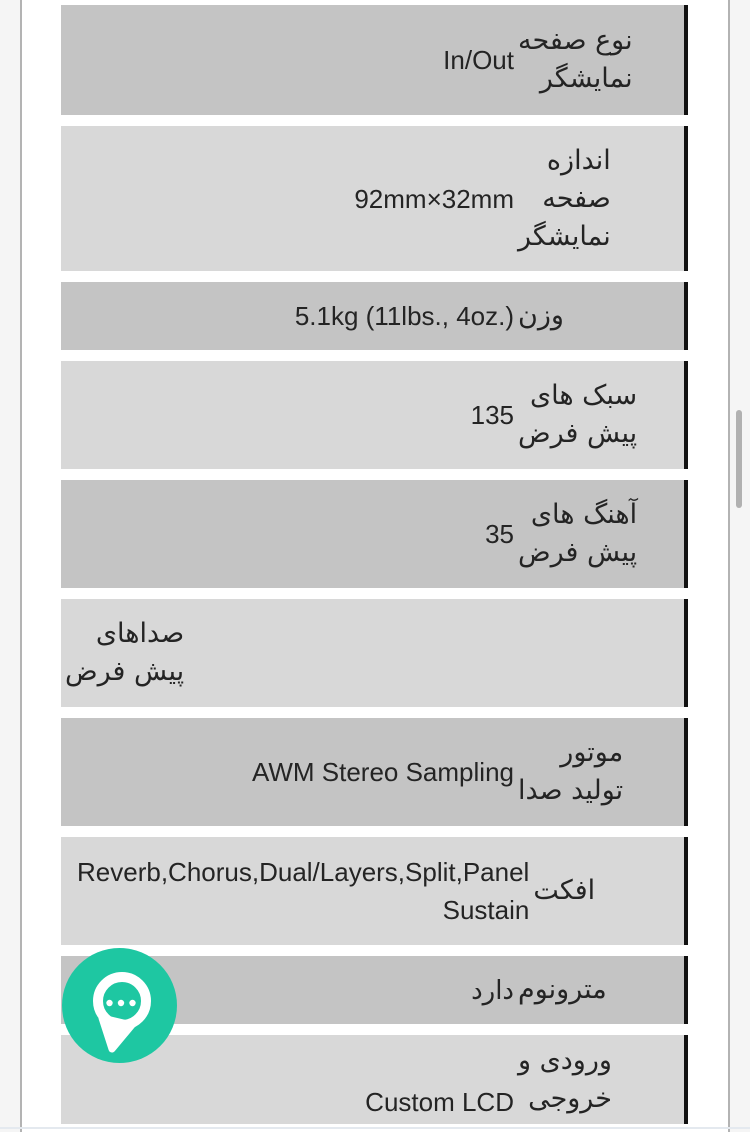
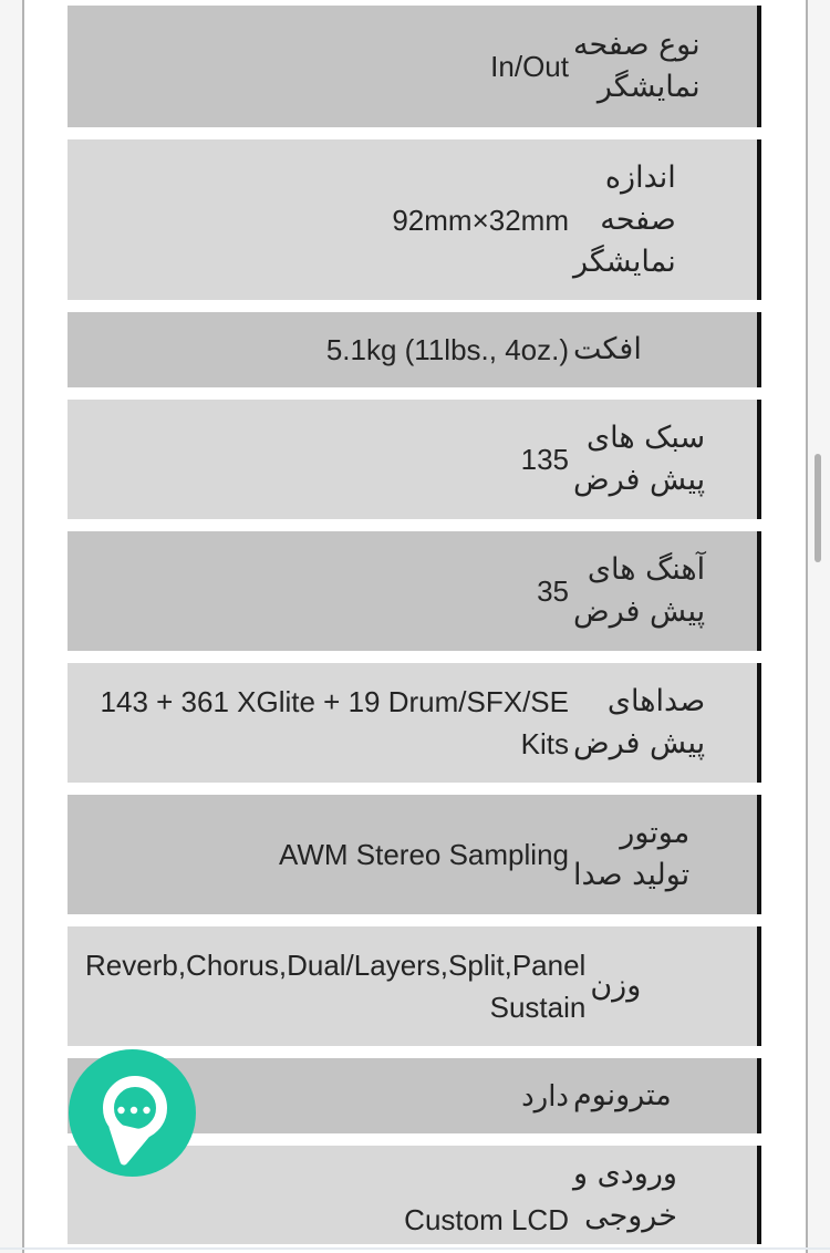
  In/Out
  نوع صفحه
  نمایشگر
  92mm×32mm
  اندازه
  صفحه
  نمایشگر
  5.1kg (11lbs., 4oz.)
- وزن
+ افکت
  135
  سبک های
  پیش فرض
  35
  آهنگ های
  پیش فرض
+ 143 + 361 XGlite + 19 Drum/SFX/SE
+ Kits
  صداهای
  پیش فرض
  AWM Stereo Sampling
  موتور
  تولید صدا
  Reverb,Chorus,Dual/Layers,Split,Panel
  Sustain
- افکت
+ وزن
  دارد
  مترونوم
  Custom LCD
  ورودی و
  خروجی
